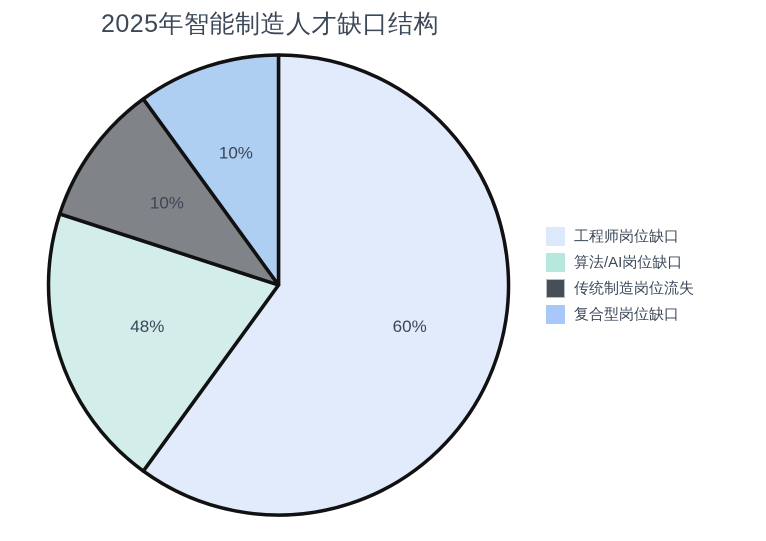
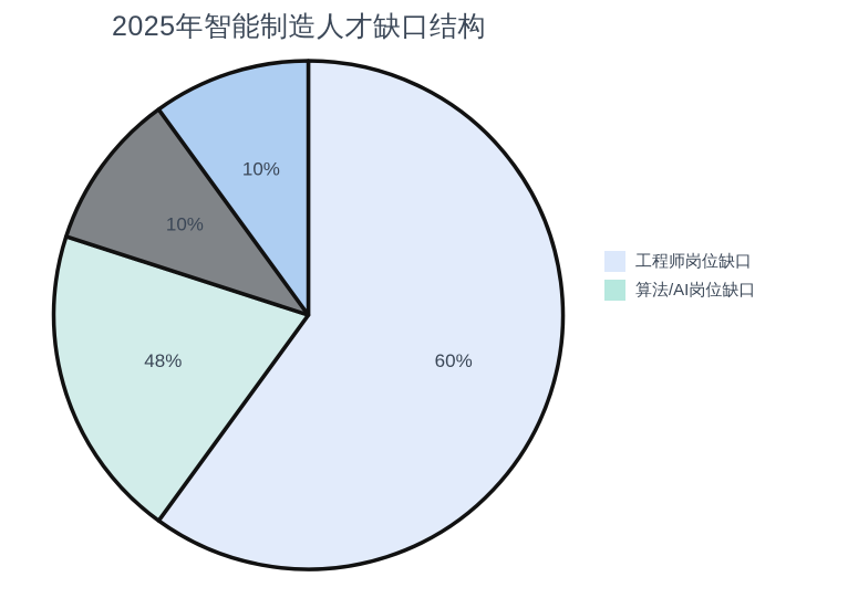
  2025年智能制造人才缺口结构
  60%
  48%
  10%
  10%
  工程师岗位缺口
  算法/AI岗位缺口
- 传统制造岗位流失
- 复合型岗位缺口
